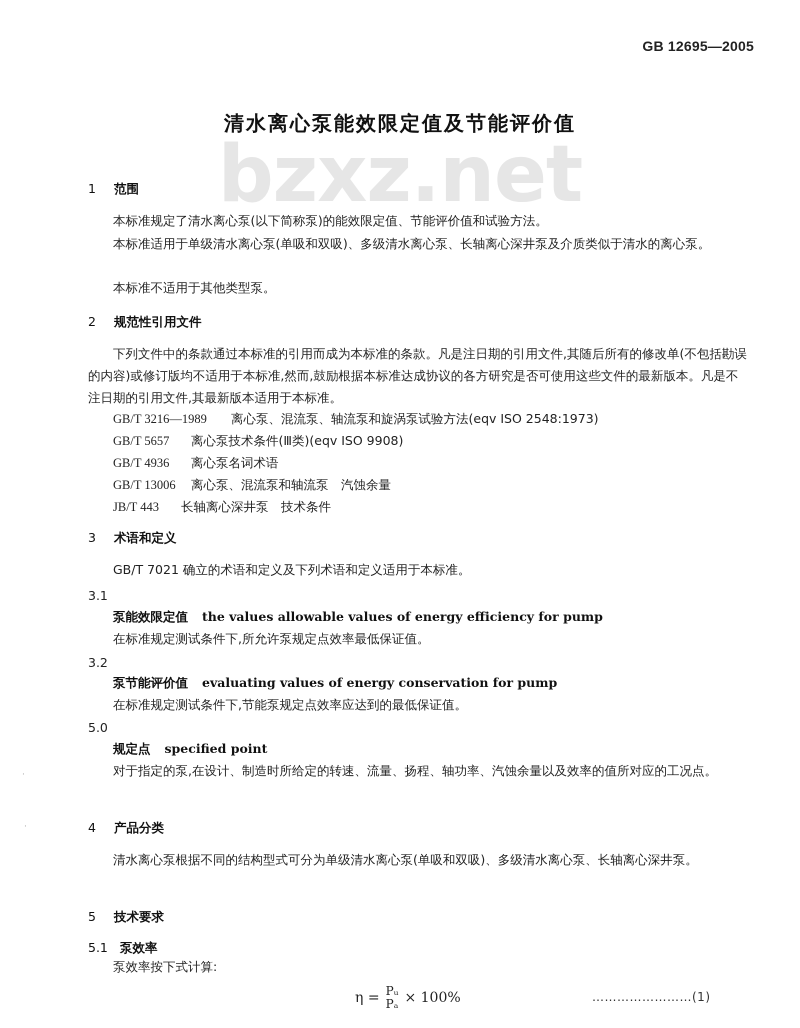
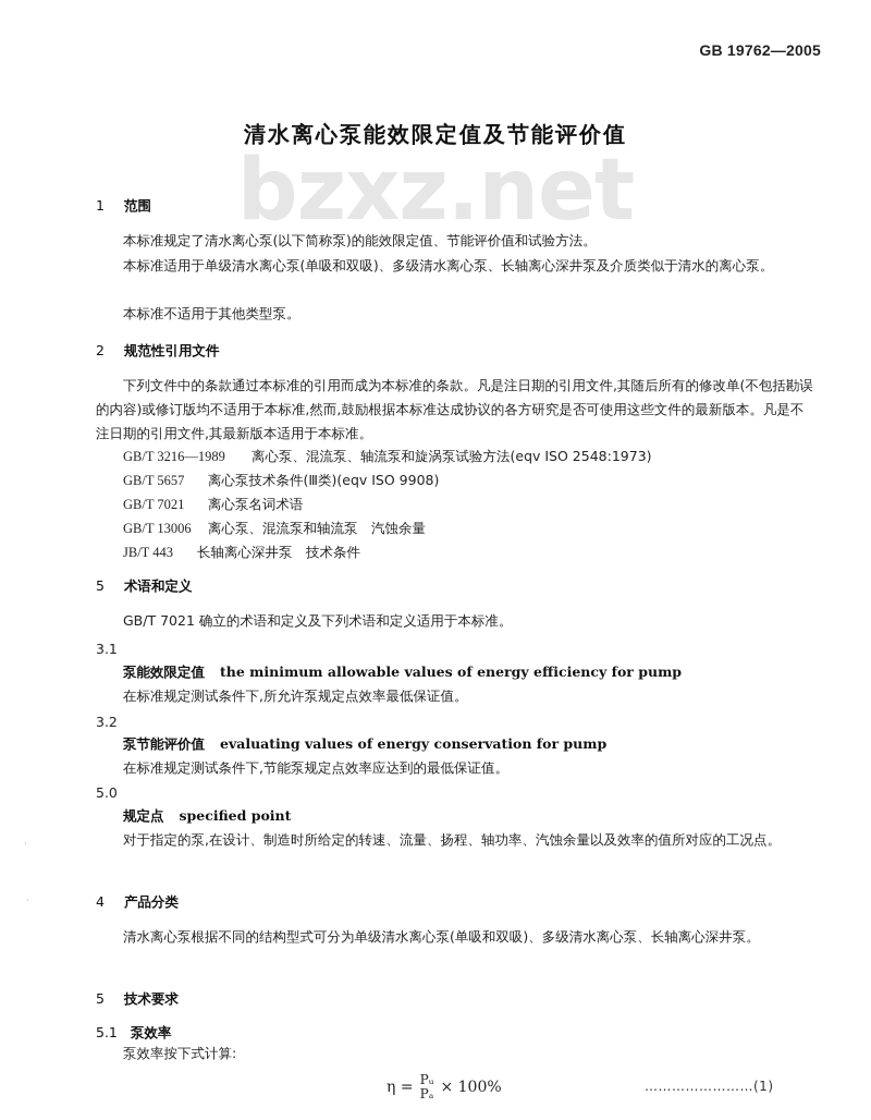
- GB 12695—2005
+ GB 19762—2005
  清水离心泵能效限定值及节能评价值
  bzxz.net
  ·
  ·
  1 范围
  本标准规定了清水离心泵(以下简称泵)的能效限定值、节能评价值和试验方法。
  本标准适用于单级清水离心泵(单吸和双吸)、多级清水离心泵、长轴离心深井泵及介质类似于清水的离心泵。
  本标准不适用于其他类型泵。
  2 规范性引用文件
  下列文件中的条款通过本标准的引用而成为本标准的条款。凡是注日期的引用文件,其随后所有的修改单(不包括勘误的内容)或修订版均不适用于本标准,然而,鼓励根据本标准达成协议的各方研究是否可使用这些文件的最新版本。凡是不注日期的引用文件,其最新版本适用于本标准。
  GB/T 3216—1989 离心泵、混流泵、轴流泵和旋涡泵试验方法(eqv ISO 2548:1973)
  GB/T 5657 离心泵技术条件(Ⅲ类)(eqv ISO 9908)
- GB/T 4936 离心泵名词术语
+ GB/T 7021 离心泵名词术语
  GB/T 13006 离心泵、混流泵和轴流泵 汽蚀余量
  JB/T 443 长轴离心深井泵 技术条件
- 3 术语和定义
+ 5 术语和定义
  GB/T 7021 确立的术语和定义及下列术语和定义适用于本标准。
  3.1
- 泵能效限定值 the values allowable values of energy efficiency for pump
+ 泵能效限定值 the minimum allowable values of energy efficiency for pump
  在标准规定测试条件下,所允许泵规定点效率最低保证值。
  3.2
  泵节能评价值 evaluating values of energy conservation for pump
  在标准规定测试条件下,节能泵规定点效率应达到的最低保证值。
  5.0
  规定点 specified point
  对于指定的泵,在设计、制造时所给定的转速、流量、扬程、轴功率、汽蚀余量以及效率的值所对应的工况点。
  4 产品分类
  清水离心泵根据不同的结构型式可分为单级清水离心泵(单吸和双吸)、多级清水离心泵、长轴离心深井泵。
  5 技术要求
  5.1 泵效率
  泵效率按下式计算:
  η =
  Pᵤ
  Pₐ
  × 100%
  ……………………(1)
